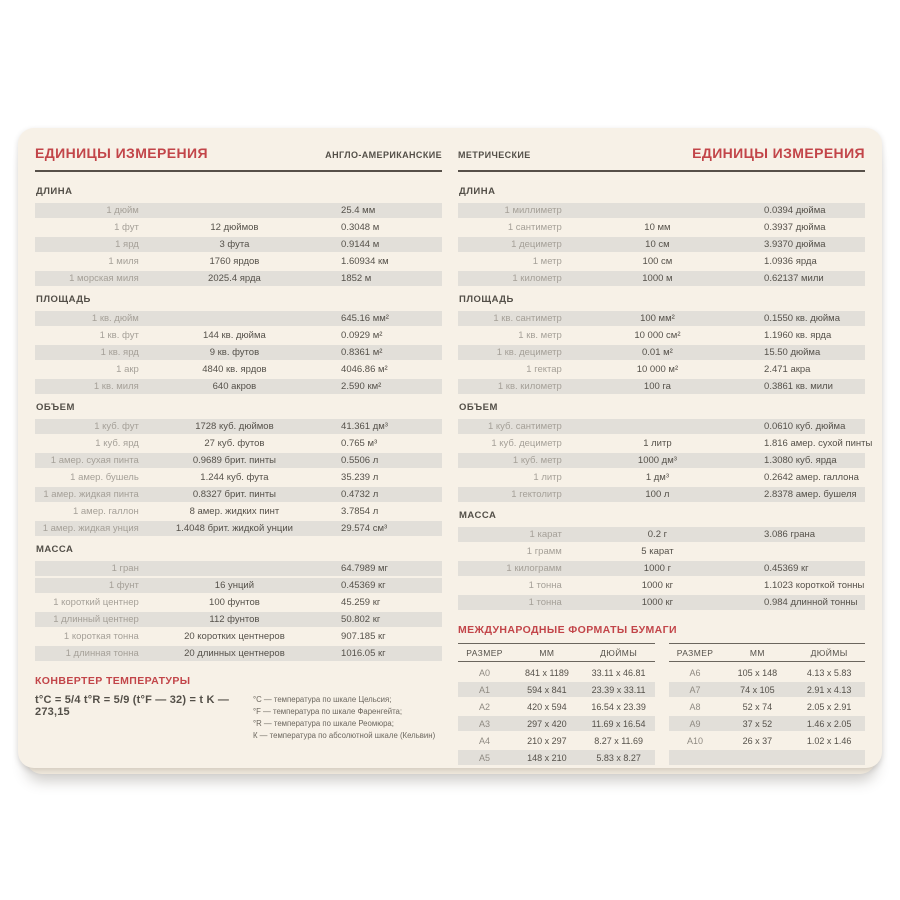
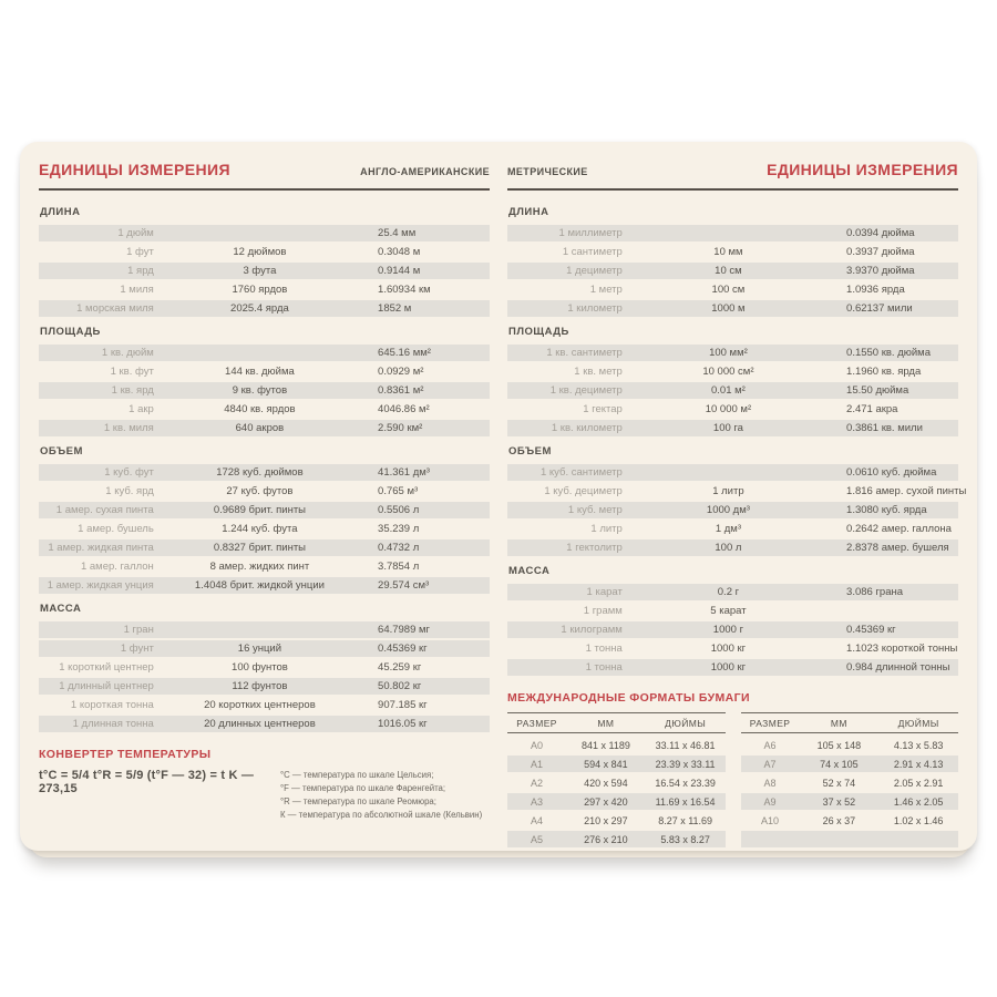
  ЕДИНИЦЫ ИЗМЕРЕНИЯ
  АНГЛО-АМЕРИКАНСКИЕ
  ДЛИНА
  1 дюйм
  25.4 мм
  1 фут
  12 дюймов
  0.3048 м
  1 ярд
  3 фута
  0.9144 м
  1 миля
  1760 ярдов
  1.60934 км
  1 морская миля
  2025.4 ярда
  1852 м
  ПЛОЩАДЬ
  1 кв. дюйм
  645.16 мм²
  1 кв. фут
  144 кв. дюйма
  0.0929 м²
  1 кв. ярд
  9 кв. футов
  0.8361 м²
  1 акр
  4840 кв. ярдов
  4046.86 м²
  1 кв. миля
  640 акров
  2.590 км²
  ОБЪЕМ
  1 куб. фут
  1728 куб. дюймов
  41.361 дм³
  1 куб. ярд
  27 куб. футов
  0.765 м³
  1 амер. сухая пинта
  0.9689 брит. пинты
  0.5506 л
  1 амер. бушель
  1.244 куб. фута
  35.239 л
  1 амер. жидкая пинта
  0.8327 брит. пинты
  0.4732 л
  1 амер. галлон
  8 амер. жидких пинт
  3.7854 л
  1 амер. жидкая унция
  1.4048 брит. жидкой унции
  29.574 см³
  МАССА
  1 гран
  64.7989 мг
  1 фунт
  16 унций
  0.45369 кг
  1 короткий центнер
  100 фунтов
  45.259 кг
  1 длинный центнер
  112 фунтов
  50.802 кг
  1 короткая тонна
  20 коротких центнеров
  907.185 кг
  1 длинная тонна
  20 длинных центнеров
  1016.05 кг
  КОНВЕРТЕР ТЕМПЕРАТУРЫ
  t°C = 5/4 t°R = 5/9 (t°F — 32) = t K — 273,15
  °C — температура по шкале Цельсия;
  °F — температура по шкале Фаренгейта;
  °R — температура по шкале Реомюра;
  К — температура по абсолютной шкале (Кельвин)
  МЕТРИЧЕСКИЕ
  ЕДИНИЦЫ ИЗМЕРЕНИЯ
  ДЛИНА
  1 миллиметр
  0.0394 дюйма
  1 сантиметр
  10 мм
  0.3937 дюйма
  1 дециметр
  10 см
  3.9370 дюйма
  1 метр
  100 см
  1.0936 ярда
  1 километр
  1000 м
  0.62137 мили
  ПЛОЩАДЬ
  1 кв. сантиметр
  100 мм²
  0.1550 кв. дюйма
  1 кв. метр
  10 000 см²
  1.1960 кв. ярда
  1 кв. дециметр
  0.01 м²
  15.50 дюйма
  1 гектар
  10 000 м²
  2.471 акра
  1 кв. километр
  100 га
  0.3861 кв. мили
  ОБЪЕМ
  1 куб. сантиметр
  0.0610 куб. дюйма
  1 куб. дециметр
  1 литр
  1.816 амер. сухой пинты
  1 куб. метр
  1000 дм³
  1.3080 куб. ярда
  1 литр
  1 дм³
  0.2642 амер. галлона
  1 гектолитр
  100 л
  2.8378 амер. бушеля
  МАССА
  1 карат
  0.2 г
  3.086 грана
  1 грамм
  5 карат
  1 килограмм
  1000 г
  0.45369 кг
  1 тонна
  1000 кг
  1.1023 короткой тонны
  1 тонна
  1000 кг
  0.984 длинной тонны
  МЕЖДУНАРОДНЫЕ ФОРМАТЫ БУМАГИ
  РАЗМЕР
  ММ
  ДЮЙМЫ
  A0
  841 x 1189
  33.11 x 46.81
  A1
  594 x 841
  23.39 x 33.11
  A2
  420 x 594
  16.54 x 23.39
  A3
  297 x 420
  11.69 x 16.54
  A4
  210 x 297
  8.27 x 11.69
  A5
- 148 x 210
+ 276 x 210
  5.83 x 8.27
  РАЗМЕР
  ММ
  ДЮЙМЫ
  A6
  105 x 148
  4.13 x 5.83
  A7
  74 x 105
  2.91 x 4.13
  A8
  52 x 74
  2.05 x 2.91
  A9
  37 x 52
  1.46 x 2.05
  A10
  26 x 37
  1.02 x 1.46
